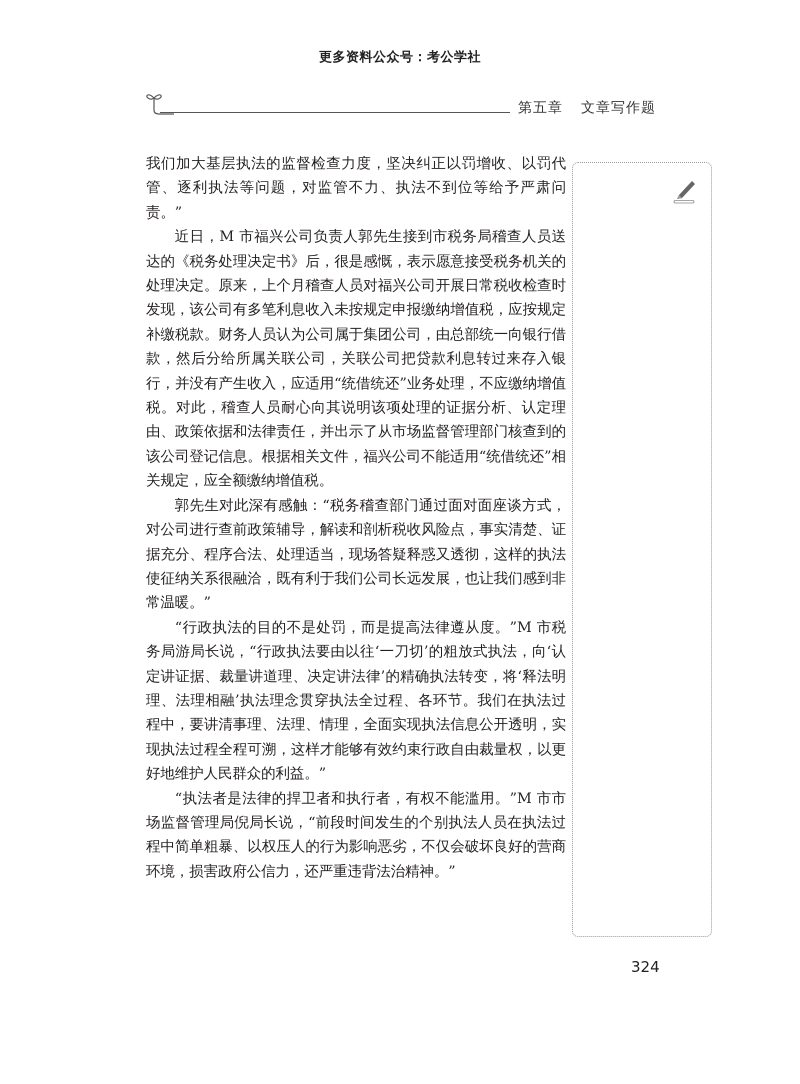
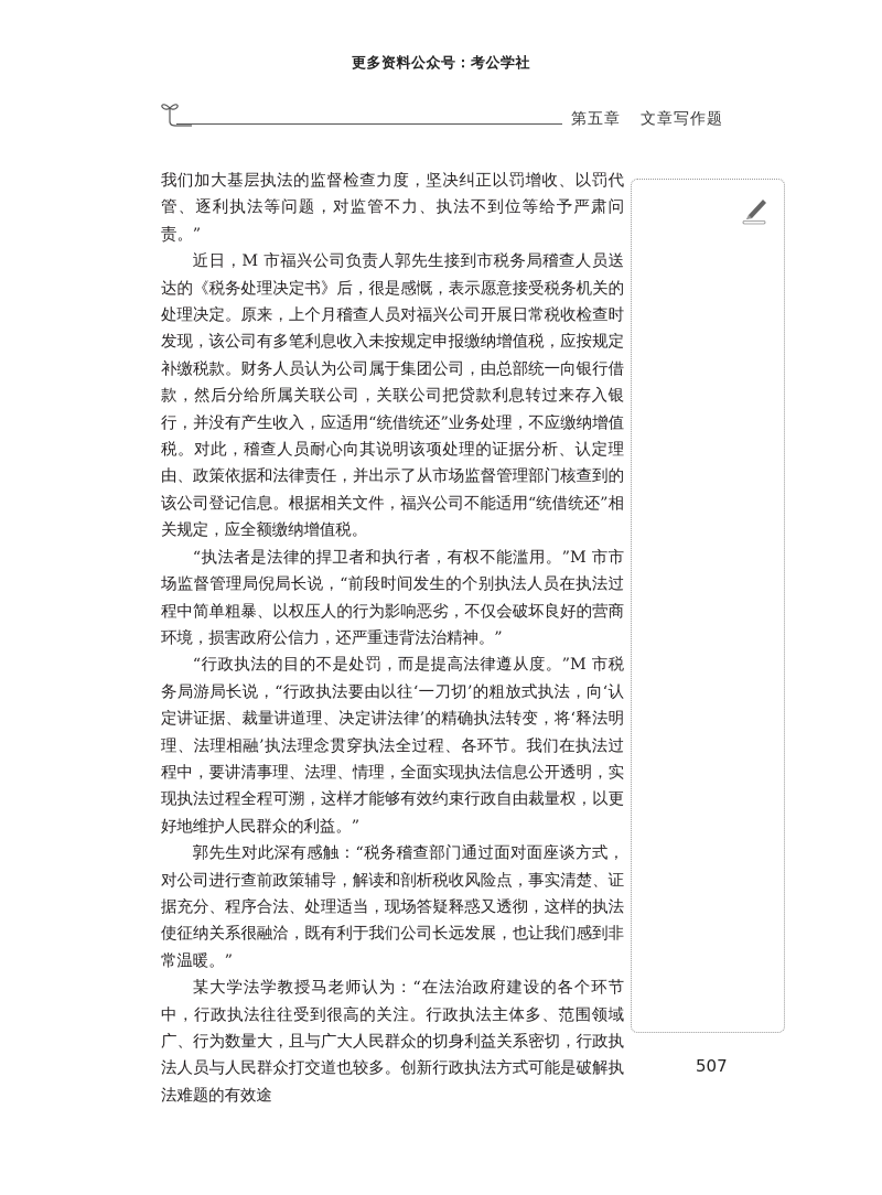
  更多资料公众号：考公学社
  第五章 文章写作题
  我们加大基层执法的监督检查力度，坚决纠正以罚增收、以罚代管、逐利执法等问题，对监管不力、执法不到位等给予严肃问责。”
  近日，M 市福兴公司负责人郭先生接到市税务局稽查人员送达的《税务处理决定书》后，很是感慨，表示愿意接受税务机关的处理决定。原来，上个月稽查人员对福兴公司开展日常税收检查时发现，该公司有多笔利息收入未按规定申报缴纳增值税，应按规定补缴税款。财务人员认为公司属于集团公司，由总部统一向银行借款，然后分给所属关联公司，关联公司把贷款利息转过来存入银行，并没有产生收入，应适用“统借统还”业务处理，不应缴纳增值税。对此，稽查人员耐心向其说明该项处理的证据分析、认定理由、政策依据和法律责任，并出示了从市场监督管理部门核查到的该公司登记信息。根据相关文件，福兴公司不能适用“统借统还”相关规定，应全额缴纳增值税。
- 郭先生对此深有感触：“税务稽查部门通过面对面座谈方式，对公司进行查前政策辅导，解读和剖析税收风险点，事实清楚、证据充分、程序合法、处理适当，现场答疑释惑又透彻，这样的执法使征纳关系很融洽，既有利于我们公司长远发展，也让我们感到非常温暖。”
+ “执法者是法律的捍卫者和执行者，有权不能滥用。”M 市市场监督管理局倪局长说，“前段时间发生的个别执法人员在执法过程中简单粗暴、以权压人的行为影响恶劣，不仅会破坏良好的营商环境，损害政府公信力，还严重违背法治精神。”
  “行政执法的目的不是处罚，而是提高法律遵从度。”M 市税务局游局长说，“行政执法要由以往‘一刀切’的粗放式执法，向‘认定讲证据、裁量讲道理、决定讲法律’的精确执法转变，将‘释法明理、法理相融’执法理念贯穿执法全过程、各环节。我们在执法过程中，要讲清事理、法理、情理，全面实现执法信息公开透明，实现执法过程全程可溯，这样才能够有效约束行政自由裁量权，以更好地维护人民群众的利益。”
- “执法者是法律的捍卫者和执行者，有权不能滥用。”M 市市场监督管理局倪局长说，“前段时间发生的个别执法人员在执法过程中简单粗暴、以权压人的行为影响恶劣，不仅会破坏良好的营商环境，损害政府公信力，还严重违背法治精神。”
+ 郭先生对此深有感触：“税务稽查部门通过面对面座谈方式，对公司进行查前政策辅导，解读和剖析税收风险点，事实清楚、证据充分、程序合法、处理适当，现场答疑释惑又透彻，这样的执法使征纳关系很融洽，既有利于我们公司长远发展，也让我们感到非常温暖。”
+ 某大学法学教授马老师认为：“在法治政府建设的各个环节中，行政执法往往受到很高的关注。行政执法主体多、范围领域广、行为数量大，且与广大人民群众的切身利益关系密切，行政执法人员与人民群众打交道也较多。创新行政执法方式可能是破解执法难题的有效途
- 324
+ 507
